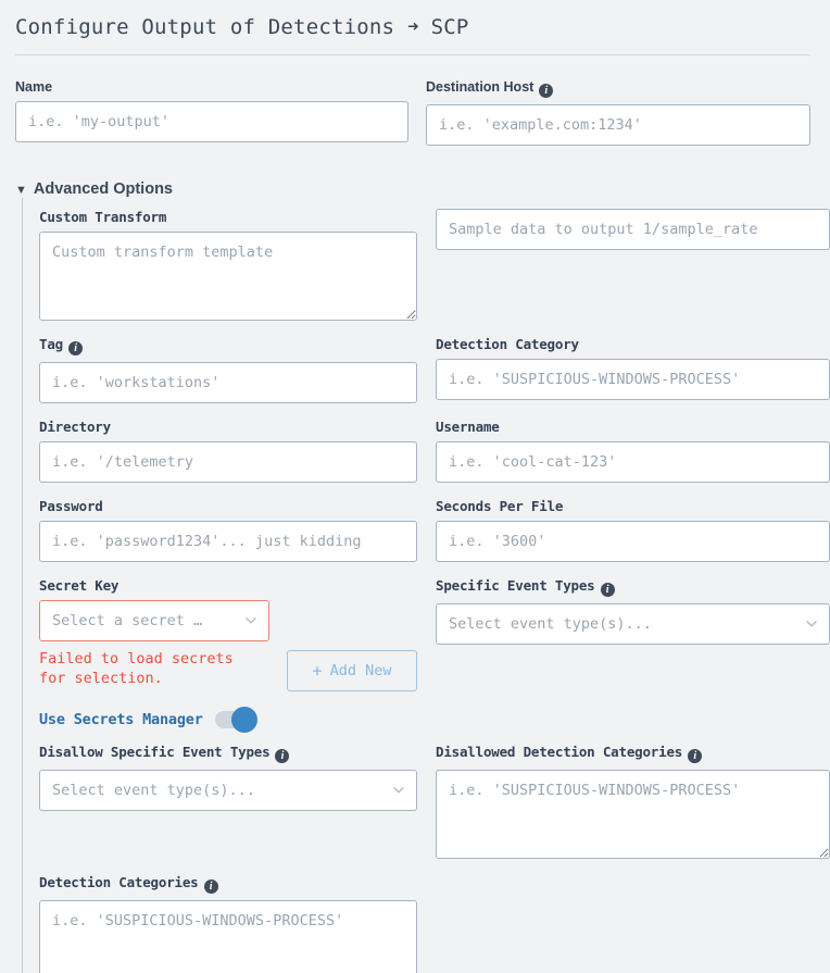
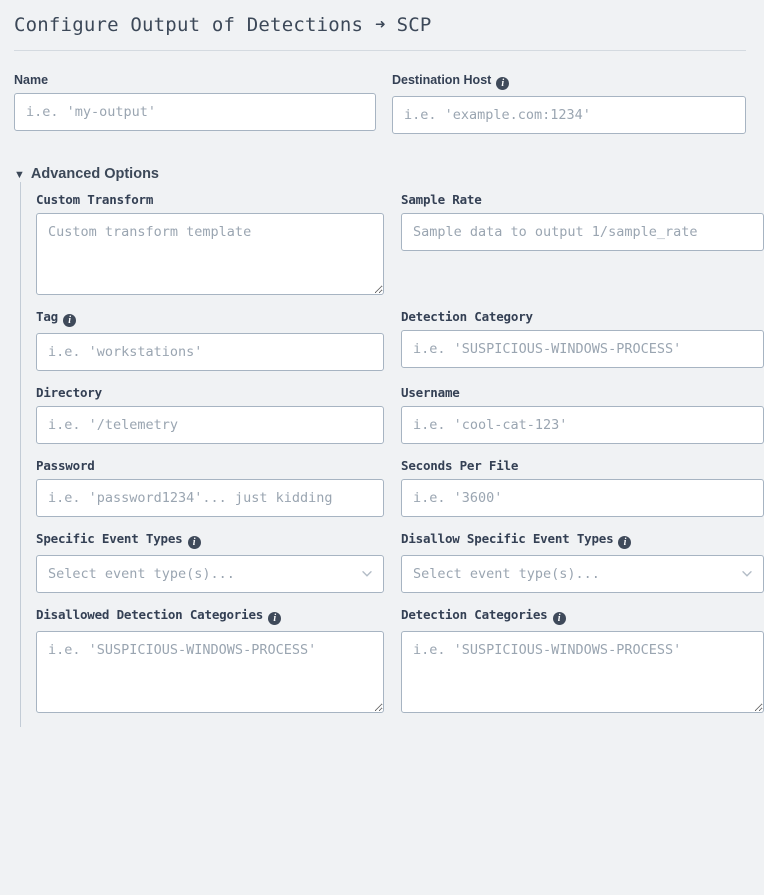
  Configure Output of Detections
  ➜
  SCP
  Name
  i.e. 'my-output'
  Destination Host i
  i.e. 'example.com:1234'
  ▼
  Advanced Options
  Custom Transform
  Custom transform template
+ Sample Rate
  Sample data to output 1/sample_rate
  Tag i
  i.e. 'workstations'
  Detection Category
  i.e. 'SUSPICIOUS-WINDOWS-PROCESS'
  Directory
  i.e. '/telemetry
  Username
  i.e. 'cool-cat-123'
  Password
  i.e. 'password1234'... just kidding
  Seconds Per File
  i.e. '3600'
- Secret Key
- Select a secret …
- Failed to load secrets for selection.
- +
- Add New
- Use Secrets Manager
  Specific Event Types i
  Select event type(s)...
  Disallow Specific Event Types i
  Select event type(s)...
  Disallowed Detection Categories i
  i.e. 'SUSPICIOUS-WINDOWS-PROCESS'
  Detection Categories i
  i.e. 'SUSPICIOUS-WINDOWS-PROCESS'
